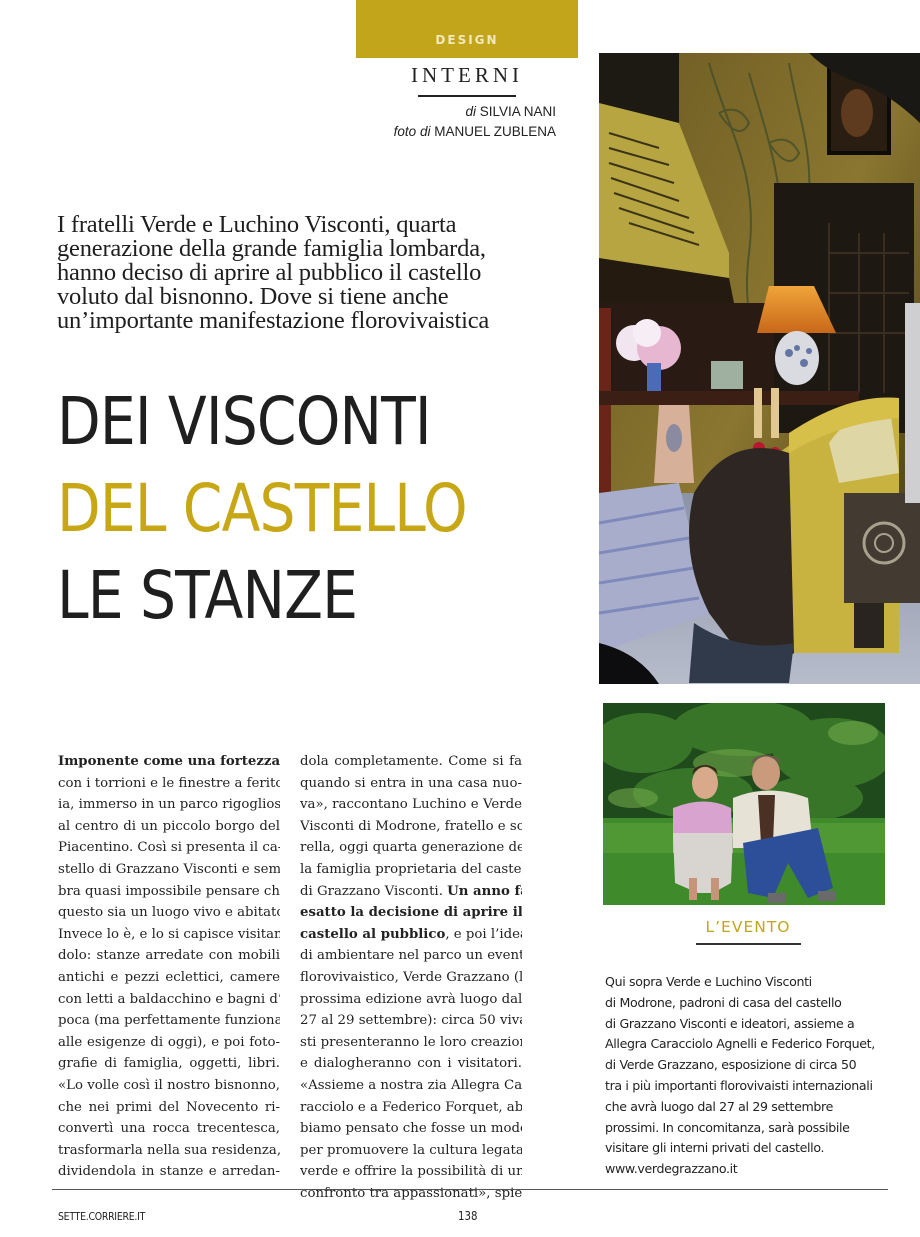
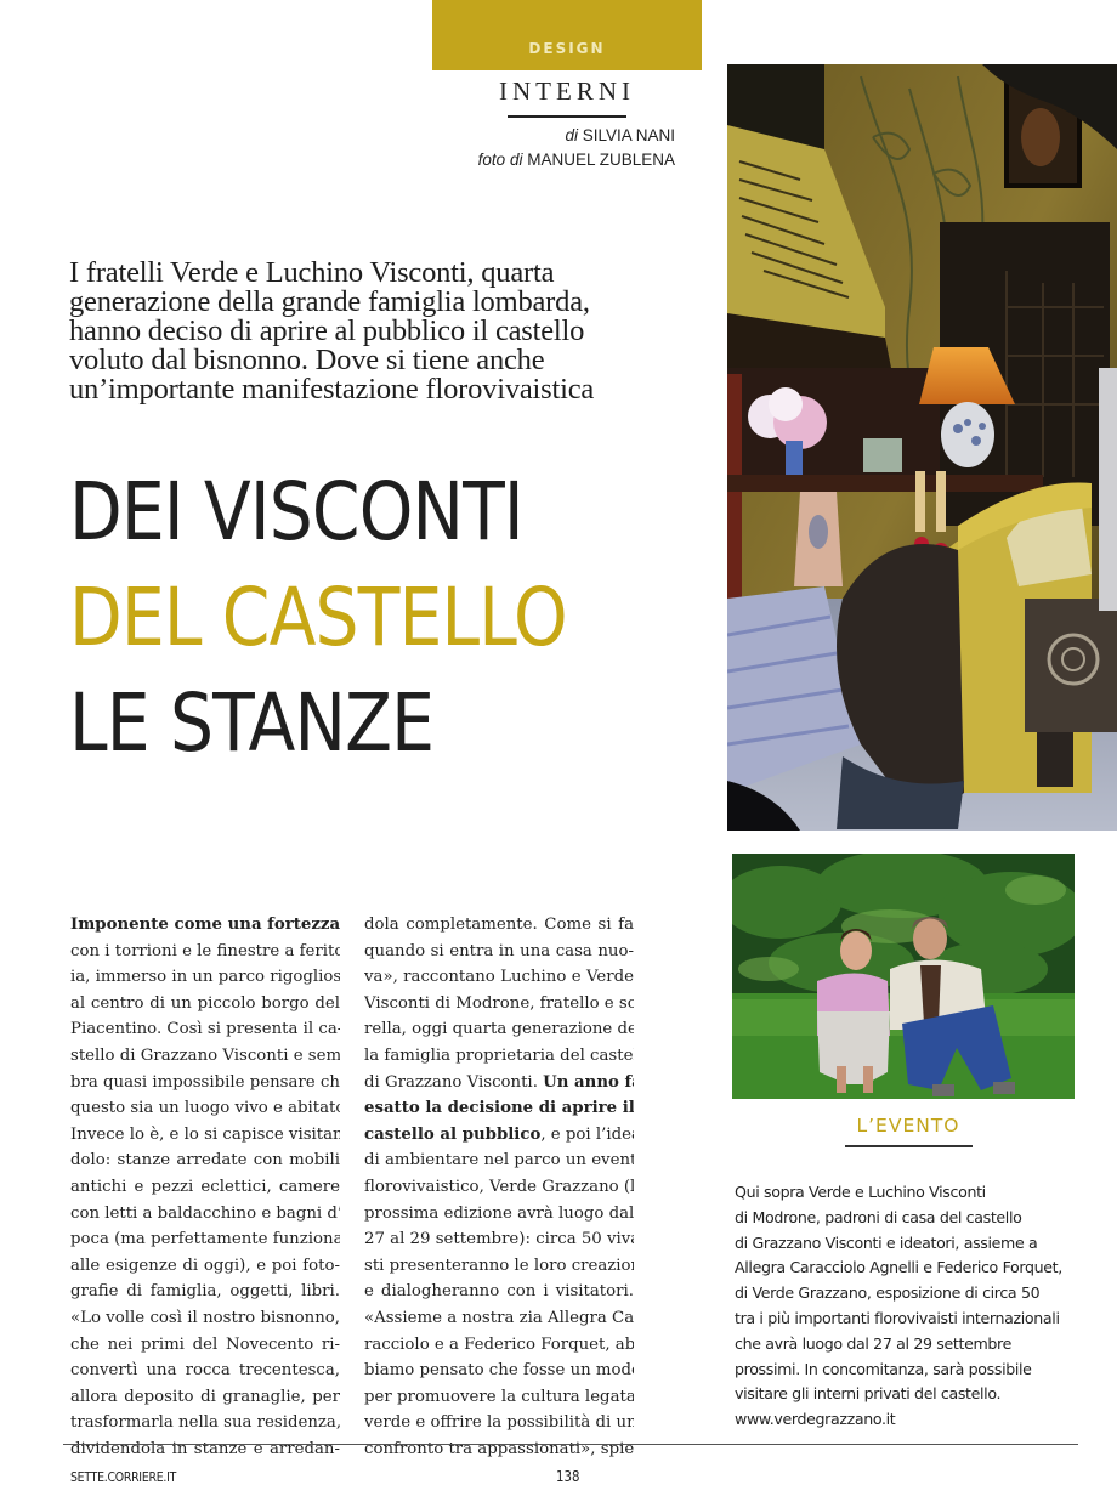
  DESIGN
  INTERNI
  di SILVIA NANI
  foto di MANUEL ZUBLENA
  I fratelli Verde e Luchino Visconti, quarta
  generazione della grande famiglia lombarda,
  hanno deciso di aprire al pubblico il castello
  voluto dal bisnonno. Dove si tiene anche
  un’importante manifestazione florovivaistica
  DEI VISCONTI
  DEL CASTELLO
  LE STANZE
  Imponente come una fortezza
  con i torrioni e le finestre a ferito
  ia, immerso in un parco rigoglios
  al centro di un piccolo borgo del
  Piacentino. Così si presenta il ca
  stello di Grazzano Visconti e sem
  bra quasi impossibile pensare ch
  questo sia un luogo vivo e abitat
  Invece lo è, e lo si capisce visitan
  dolo: stanze arredate con mobili
  antichi e pezzi eclettici, camere
  con letti a baldacchino e bagni d
  poca (ma perfettamente funziona
  alle esigenze di oggi), e poi foto-
  grafie di famiglia, oggetti, libri.
  «Lo volle così il nostro bisnonno,
  che nei primi del Novecento ri-
  convertì una rocca trecentesca,
+ allora deposito di granaglie, per
  trasformarla nella sua residenza,
  dividendola in stanze e arredan-
  dola completamente. Come si fa
  quando si entra in una casa nuo-
  va», raccontano Luchino e Verde
  Visconti di Modrone, fratello e so
  rella, oggi quarta generazione de
  la famiglia proprietaria del caste
  di Grazzano Visconti. Un anno f
  esatto la decisione di aprire il
  castello al pubblico, e poi l’ide
  di ambientare nel parco un event
  florovivaistico, Verde Grazzano (l
  prossima edizione avrà luogo dal
  27 al 29 settembre): circa 50 viv
  sti presenteranno le loro creazio
  e dialogheranno con i visitatori.
  «Assieme a nostra zia Allegra Ca
  racciolo e a Federico Forquet, ab
  biamo pensato che fosse un mod
  per promuovere la cultura legata
  verde e offrire la possibilità di un
  confronto tra appassionati», spie
  L’EVENTO
  Qui sopra Verde e Luchino Visconti
  di Modrone, padroni di casa del castello
  di Grazzano Visconti e ideatori, assieme a
  Allegra Caracciolo Agnelli e Federico Forquet,
  di Verde Grazzano, esposizione di circa 50
  tra i più importanti florovivaisti internazionali
  che avrà luogo dal 27 al 29 settembre
  prossimi. In concomitanza, sarà possibile
  visitare gli interni privati del castello.
  www.verdegrazzano.it
  SETTE.CORRIERE.IT
  138
